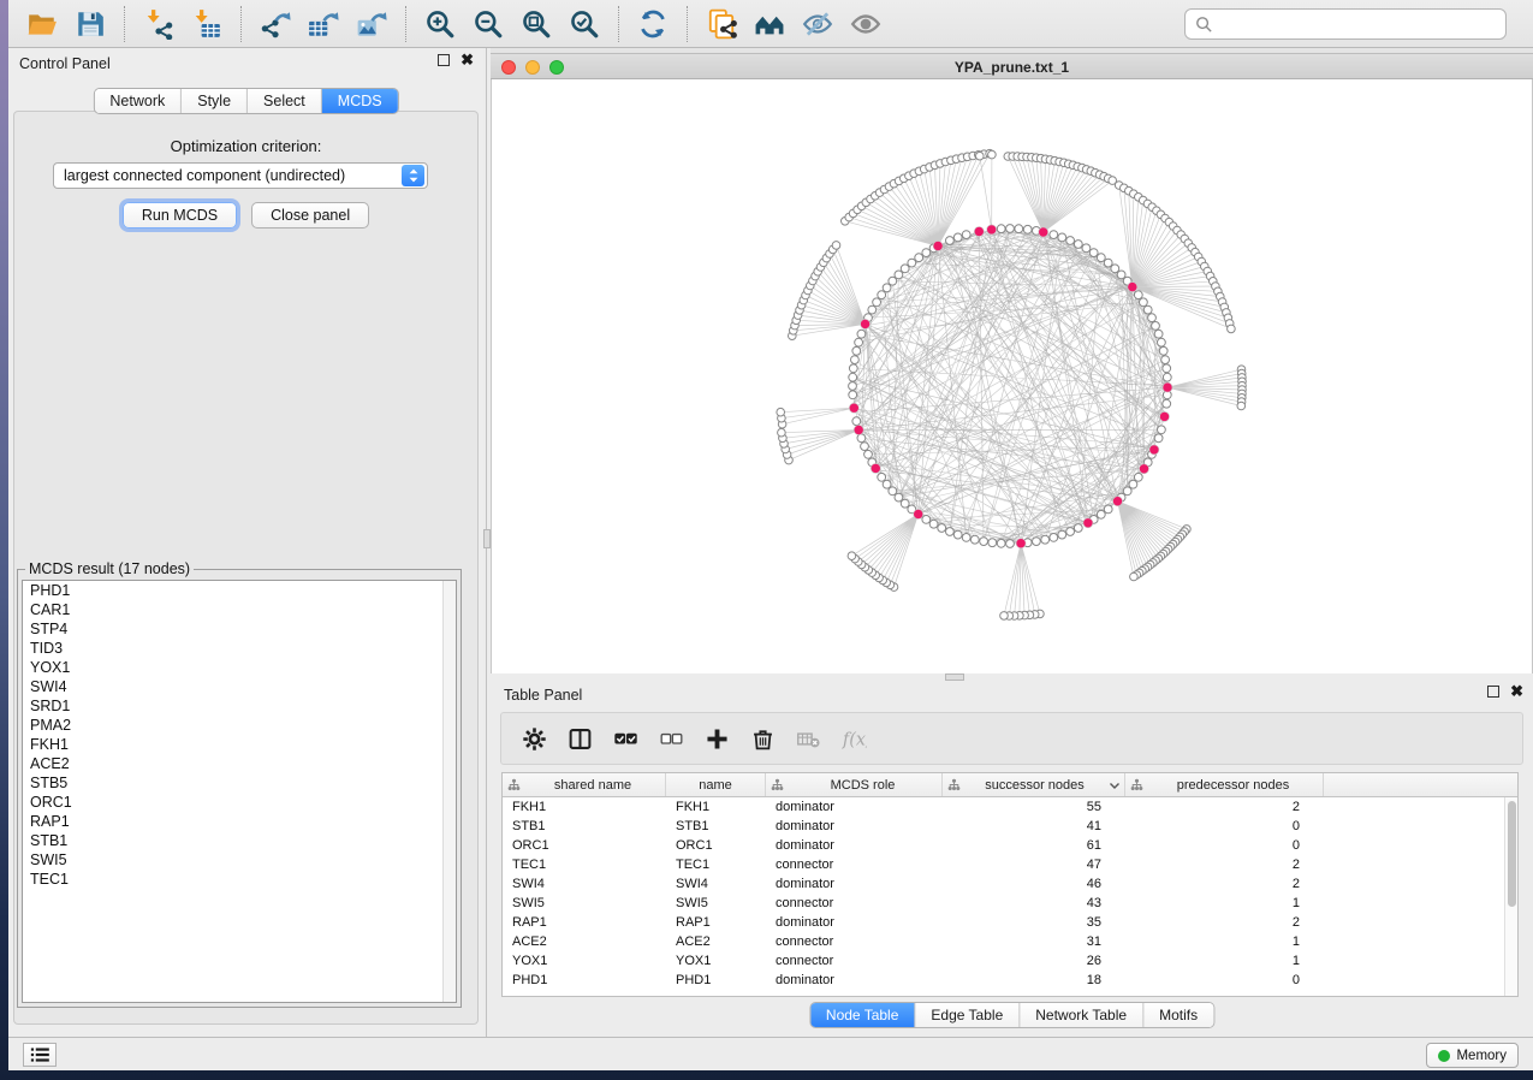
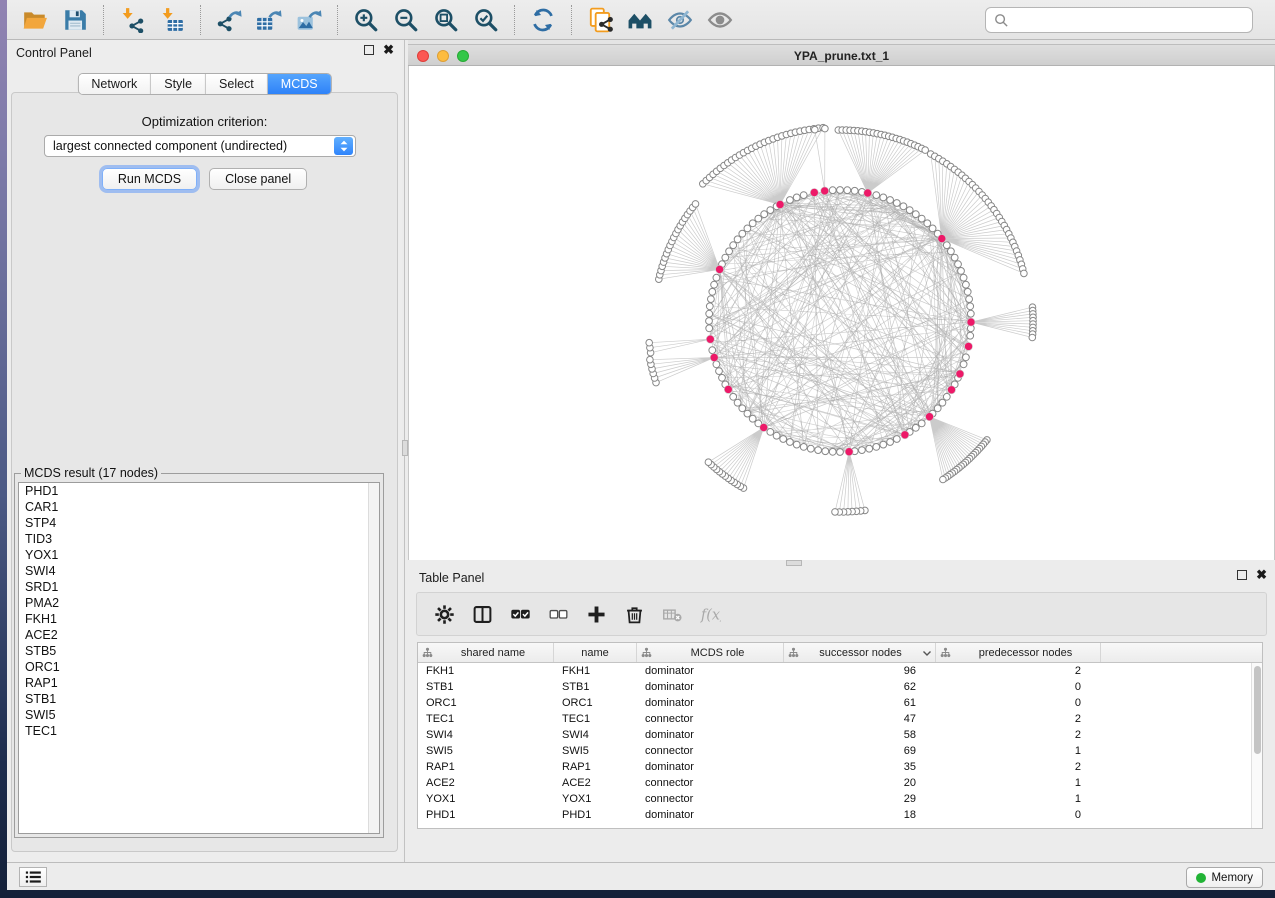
  Control Panel
  ✖
  Network
  Style
  Select
  MCDS
  Optimization criterion:
  largest connected component (undirected)
  Run MCDS
  Close panel
  MCDS result (17 nodes)
  PHD1
  CAR1
  STP4
  TID3
  YOX1
  SWI4
  SRD1
  PMA2
  FKH1
  ACE2
  STB5
  ORC1
  RAP1
  STB1
  SWI5
  TEC1
  YPA_prune.txt_1
  Table Panel
  ✖
  f(x
  shared name
  name
  MCDS role
  successor nodes
  predecessor nodes
  FKH1
  FKH1
  dominator
- 55
+ 96
  2
  STB1
  STB1
  dominator
- 41
+ 62
  0
  ORC1
  ORC1
  dominator
  61
  0
  TEC1
  TEC1
  connector
  47
  2
  SWI4
  SWI4
  dominator
- 46
+ 58
  2
  SWI5
  SWI5
  connector
- 43
+ 69
  1
  RAP1
  RAP1
  dominator
  35
  2
  ACE2
  ACE2
  connector
- 31
+ 20
  1
  YOX1
  YOX1
  connector
- 26
+ 29
  1
  PHD1
  PHD1
  dominator
  18
  0
- Node Table
- Edge Table
- Network Table
- Motifs
  Memory
